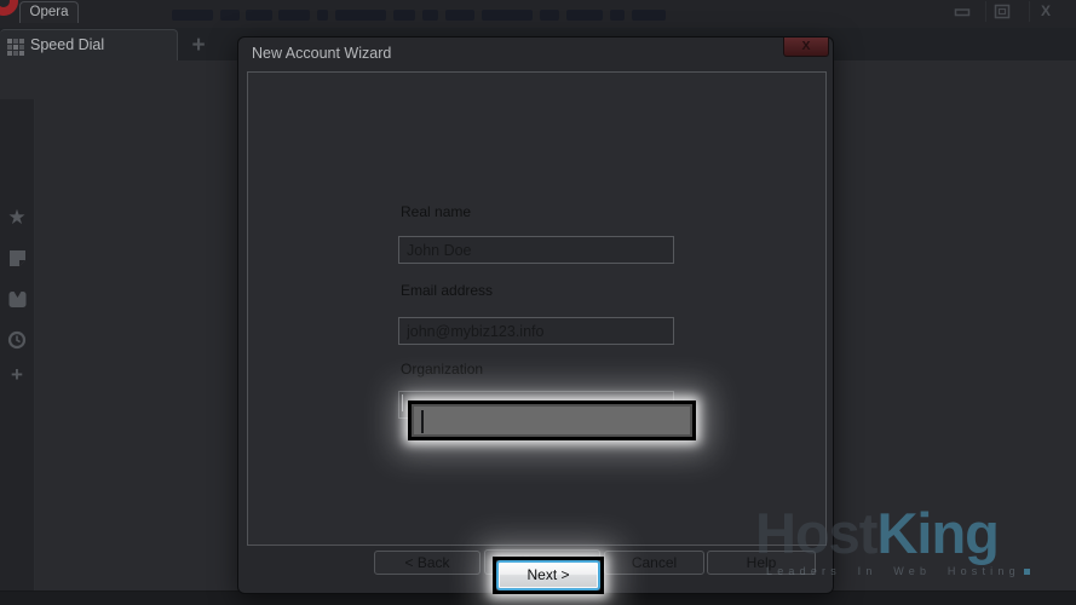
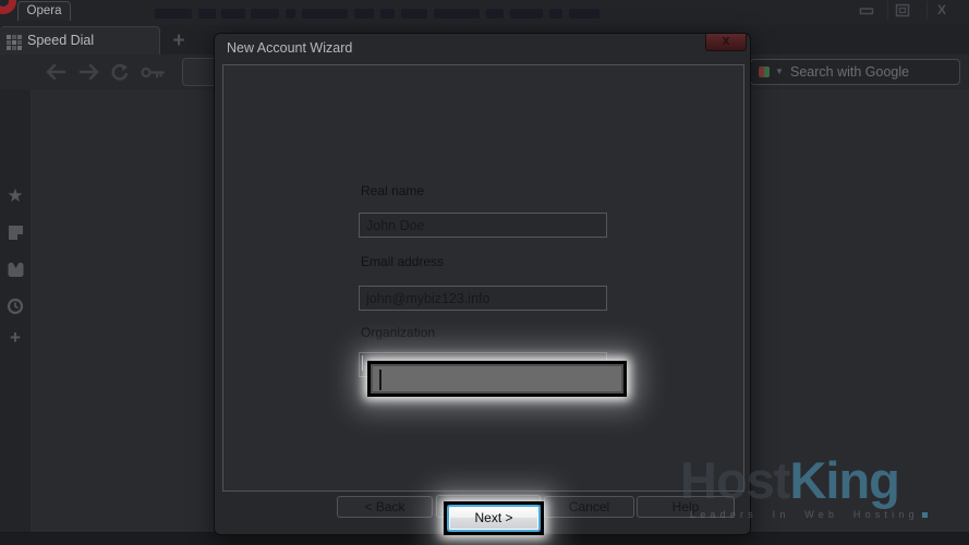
  Opera
  X
  Speed Dial
  +
+ ▼
+ Search with Google
  ★
  +
  New Account Wizard
  X
  Real name
  Email address
  Organization
  < Back
  Cancel
  Help
  Next >
  HostKing
  Leaders In Web Hosting
